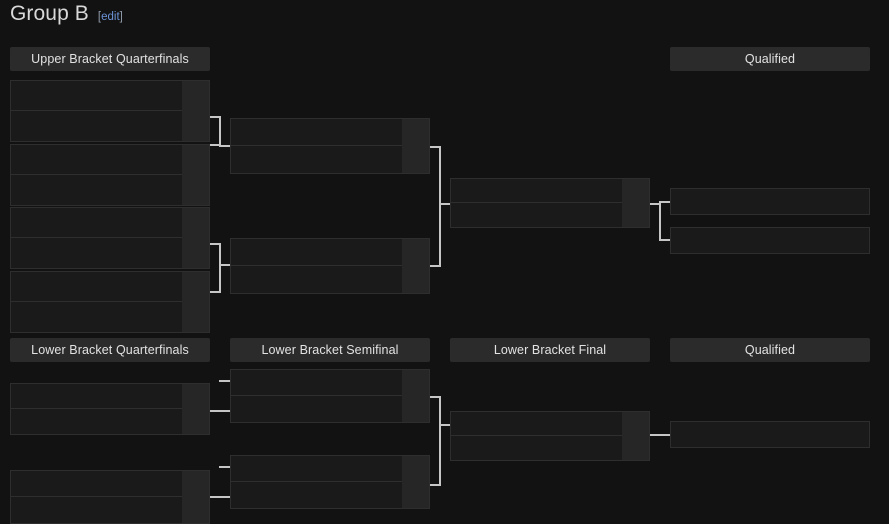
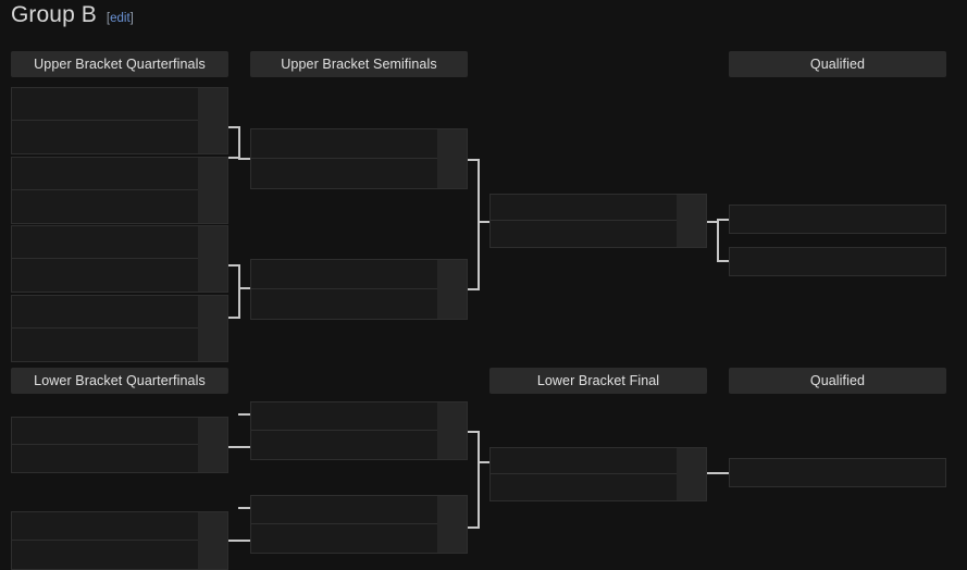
  Group B
  [edit]
  Upper Bracket Quarterfinals
+ Upper Bracket Semifinals
  Qualified
  Lower Bracket Quarterfinals
- Lower Bracket Semifinal
  Lower Bracket Final
  Qualified
